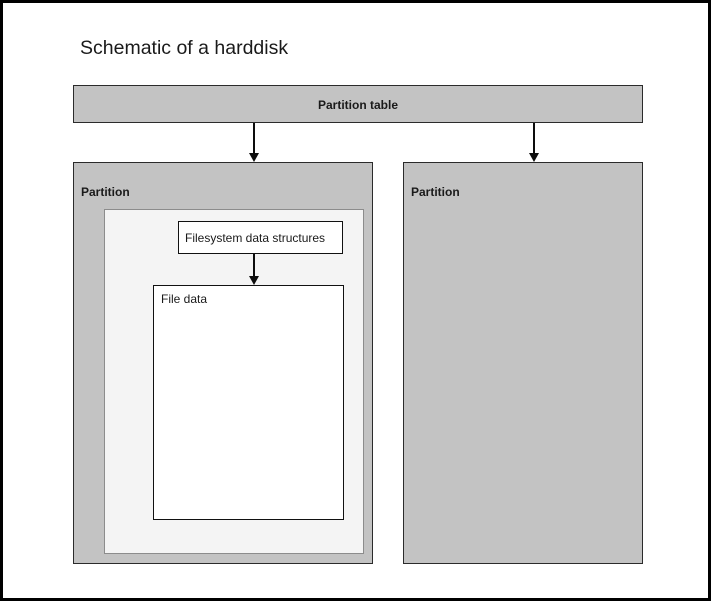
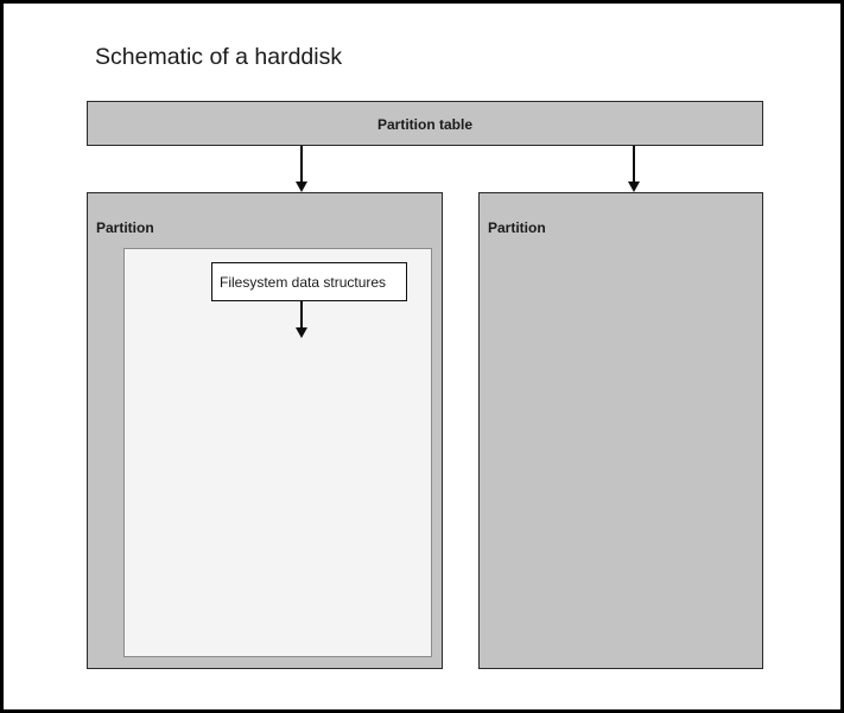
  Schematic of a harddisk
  Partition table
  Partition
  Filesystem data structures
- File data
  Partition
